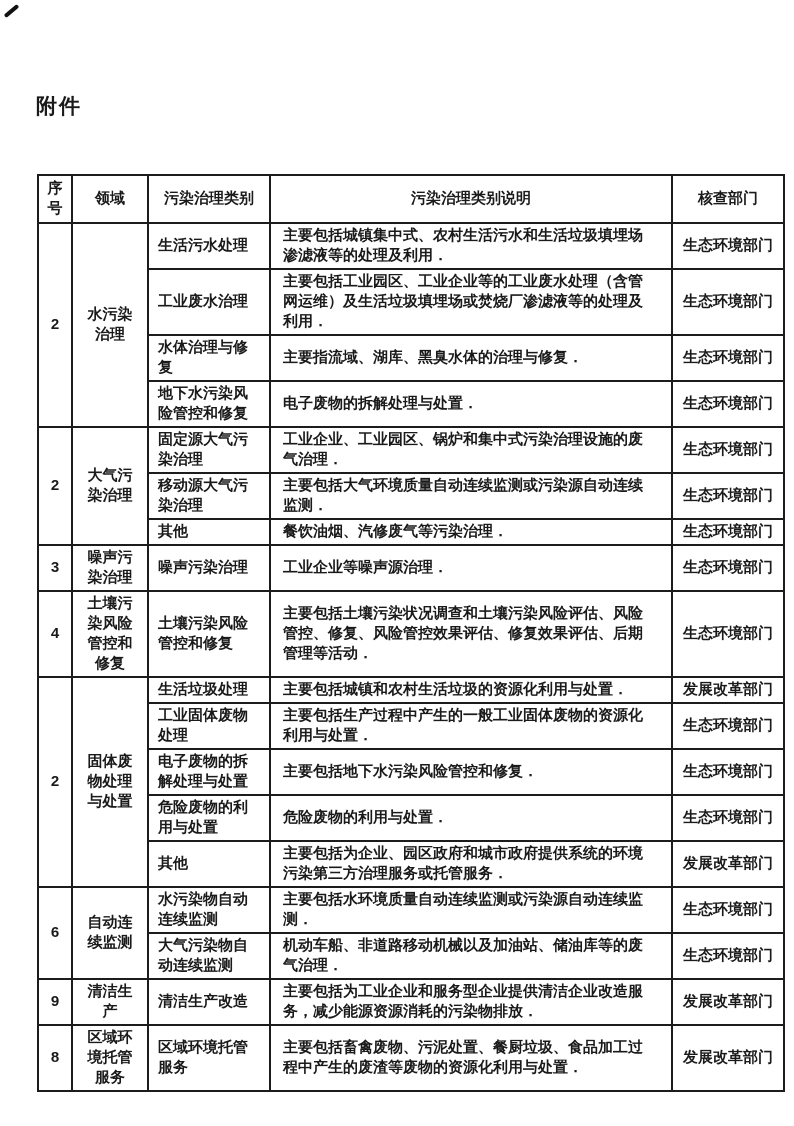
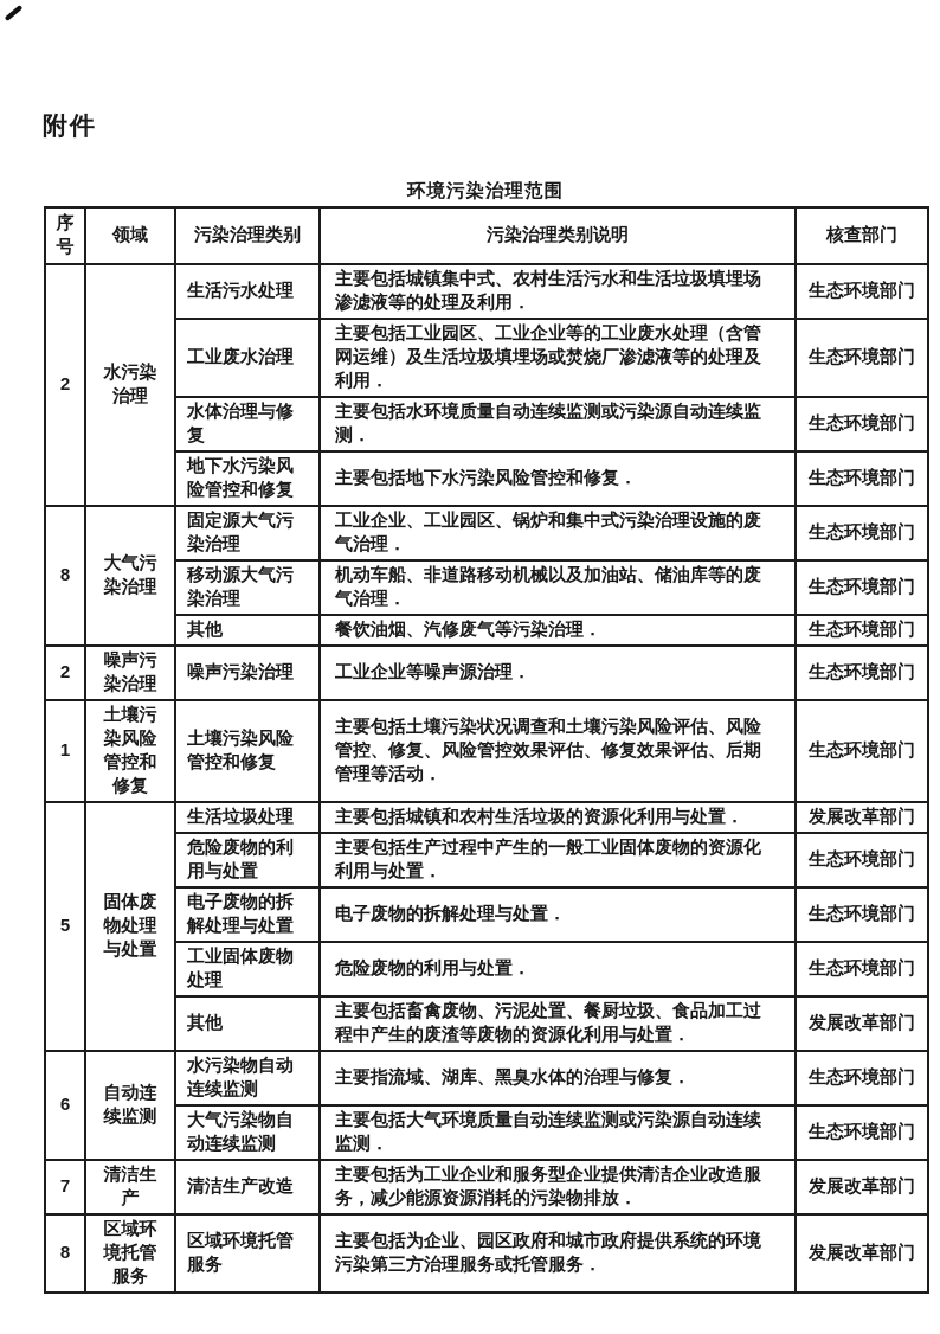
  附件
+ 环境污染治理范围
  序号	领域	污染治理类别	污染治理类别说明	核查部门
  2	水污染治理	生活污水处理	主要包括城镇集中式、农村生活污水和生活垃圾填埋场渗滤液等的处理及利用．	生态环境部门
  工业废水治理	主要包括工业园区、工业企业等的工业废水处理（含管网运维）及生活垃圾填埋场或焚烧厂渗滤液等的处理及利用．	生态环境部门
- 水体治理与修复	主要指流域、湖库、黑臭水体的治理与修复．	生态环境部门
+ 水体治理与修复	主要包括水环境质量自动连续监测或污染源自动连续监测．	生态环境部门
- 地下水污染风险管控和修复	电子废物的拆解处理与处置．	生态环境部门
+ 地下水污染风险管控和修复	主要包括地下水污染风险管控和修复．	生态环境部门
- 2	大气污染治理	固定源大气污染治理	工业企业、工业园区、锅炉和集中式污染治理设施的废气治理．	生态环境部门
+ 8	大气污染治理	固定源大气污染治理	工业企业、工业园区、锅炉和集中式污染治理设施的废气治理．	生态环境部门
- 移动源大气污染治理	主要包括大气环境质量自动连续监测或污染源自动连续监测．	生态环境部门
+ 移动源大气污染治理	机动车船、非道路移动机械以及加油站、储油库等的废气治理．	生态环境部门
  其他	餐饮油烟、汽修废气等污染治理．	生态环境部门
- 3	噪声污染治理	噪声污染治理	工业企业等噪声源治理．	生态环境部门
+ 2	噪声污染治理	噪声污染治理	工业企业等噪声源治理．	生态环境部门
- 4	土壤污染风险管控和修复	土壤污染风险管控和修复	主要包括土壤污染状况调查和土壤污染风险评估、风险管控、修复、风险管控效果评估、修复效果评估、后期管理等活动．	生态环境部门
+ 1	土壤污染风险管控和修复	土壤污染风险管控和修复	主要包括土壤污染状况调查和土壤污染风险评估、风险管控、修复、风险管控效果评估、修复效果评估、后期管理等活动．	生态环境部门
- 2	固体废物处理与处置	生活垃圾处理	主要包括城镇和农村生活垃圾的资源化利用与处置．	发展改革部门
+ 5	固体废物处理与处置	生活垃圾处理	主要包括城镇和农村生活垃圾的资源化利用与处置．	发展改革部门
- 工业固体废物处理	主要包括生产过程中产生的一般工业固体废物的资源化利用与处置．	生态环境部门
+ 危险废物的利用与处置	主要包括生产过程中产生的一般工业固体废物的资源化利用与处置．	生态环境部门
- 电子废物的拆解处理与处置	主要包括地下水污染风险管控和修复．	生态环境部门
+ 电子废物的拆解处理与处置	电子废物的拆解处理与处置．	生态环境部门
- 危险废物的利用与处置	危险废物的利用与处置．	生态环境部门
+ 工业固体废物处理	危险废物的利用与处置．	生态环境部门
- 其他	主要包括为企业、园区政府和城市政府提供系统的环境污染第三方治理服务或托管服务．	发展改革部门
+ 其他	主要包括畜禽废物、污泥处置、餐厨垃圾、食品加工过程中产生的废渣等废物的资源化利用与处置．	发展改革部门
- 6	自动连续监测	水污染物自动连续监测	主要包括水环境质量自动连续监测或污染源自动连续监测．	生态环境部门
+ 6	自动连续监测	水污染物自动连续监测	主要指流域、湖库、黑臭水体的治理与修复．	生态环境部门
- 大气污染物自动连续监测	机动车船、非道路移动机械以及加油站、储油库等的废气治理．	生态环境部门
+ 大气污染物自动连续监测	主要包括大气环境质量自动连续监测或污染源自动连续监测．	生态环境部门
- 9	清洁生产	清洁生产改造	主要包括为工业企业和服务型企业提供清洁企业改造服务，减少能源资源消耗的污染物排放．	发展改革部门
+ 7	清洁生产	清洁生产改造	主要包括为工业企业和服务型企业提供清洁企业改造服务，减少能源资源消耗的污染物排放．	发展改革部门
- 8	区域环境托管服务	区域环境托管服务	主要包括畜禽废物、污泥处置、餐厨垃圾、食品加工过程中产生的废渣等废物的资源化利用与处置．	发展改革部门
+ 8	区域环境托管服务	区域环境托管服务	主要包括为企业、园区政府和城市政府提供系统的环境污染第三方治理服务或托管服务．	发展改革部门
